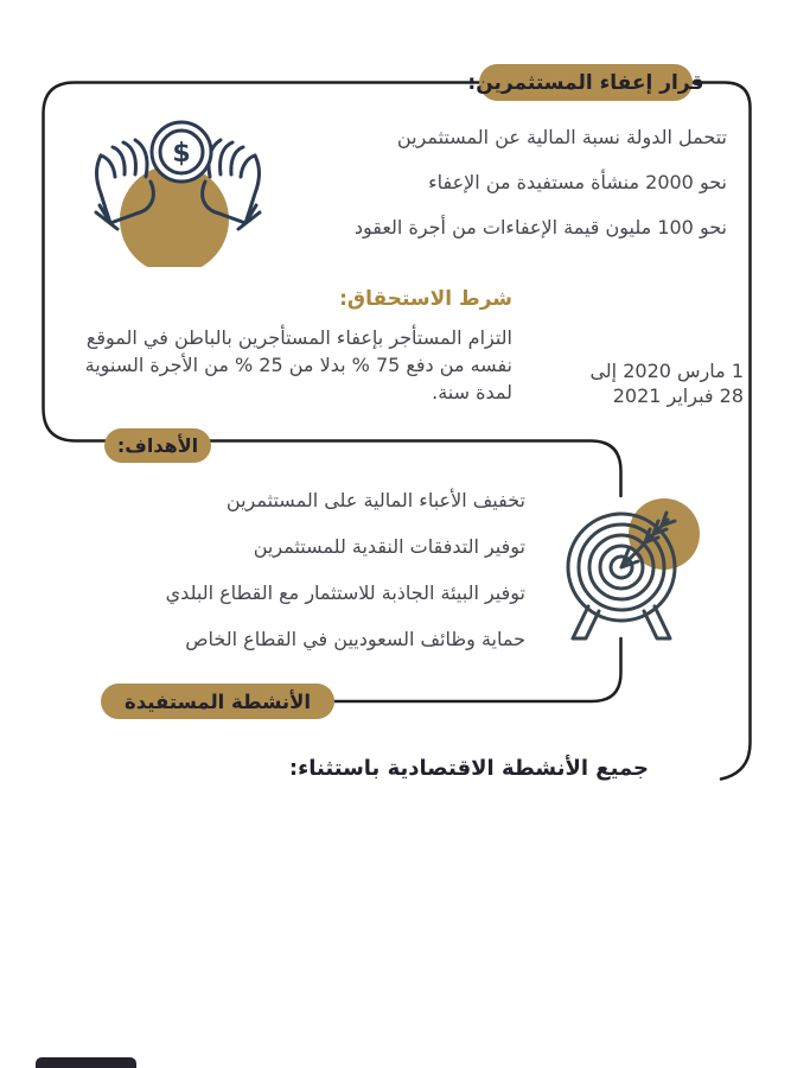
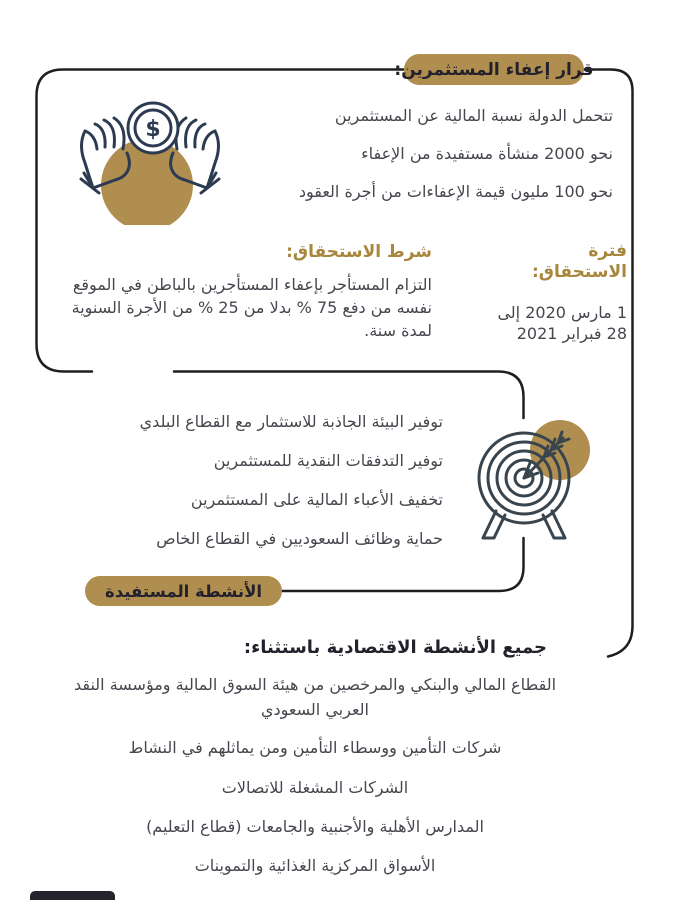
  قرار إعفاء المستثمرين:
  $
  تتحمل الدولة نسبة المالية عن المستثمرين
  نحو 2000 منشأة مستفيدة من الإعفاء
  نحو 100 مليون قيمة الإعفاءات من أجرة العقود
  شرط الاستحقاق:
  التزام المستأجر بإعفاء المستأجرين بالباطن في الموقع نفسه من دفع 75 % بدلا من 25 % من الأجرة السنوية لمدة سنة.
+ فترة
+ الاستحقاق:
  1 مارس 2020 إلى
  28 فبراير 2021
- الأهداف:
- تخفيف الأعباء المالية على المستثمرين
+ توفير البيئة الجاذبة للاستثمار مع القطاع البلدي
  توفير التدفقات النقدية للمستثمرين
- توفير البيئة الجاذبة للاستثمار مع القطاع البلدي
+ تخفيف الأعباء المالية على المستثمرين
  حماية وظائف السعوديين في القطاع الخاص
  الأنشطة المستفيدة
  جميع الأنشطة الاقتصادية باستثناء:
+ القطاع المالي والبنكي والمرخصين من هيئة السوق المالية ومؤسسة النقد العربي السعودي
+ شركات التأمين ووسطاء التأمين ومن يماثلهم في النشاط
+ الشركات المشغلة للاتصالات
+ المدارس الأهلية والأجنبية والجامعات (قطاع التعليم)
+ الأسواق المركزية الغذائية والتموينات
